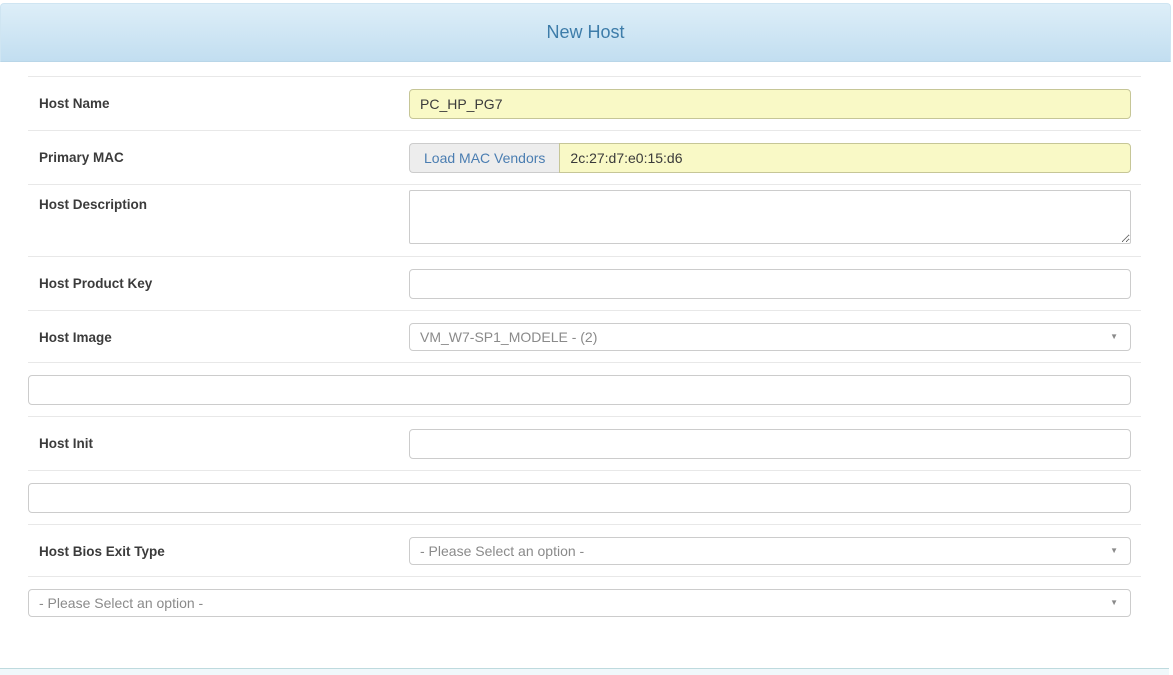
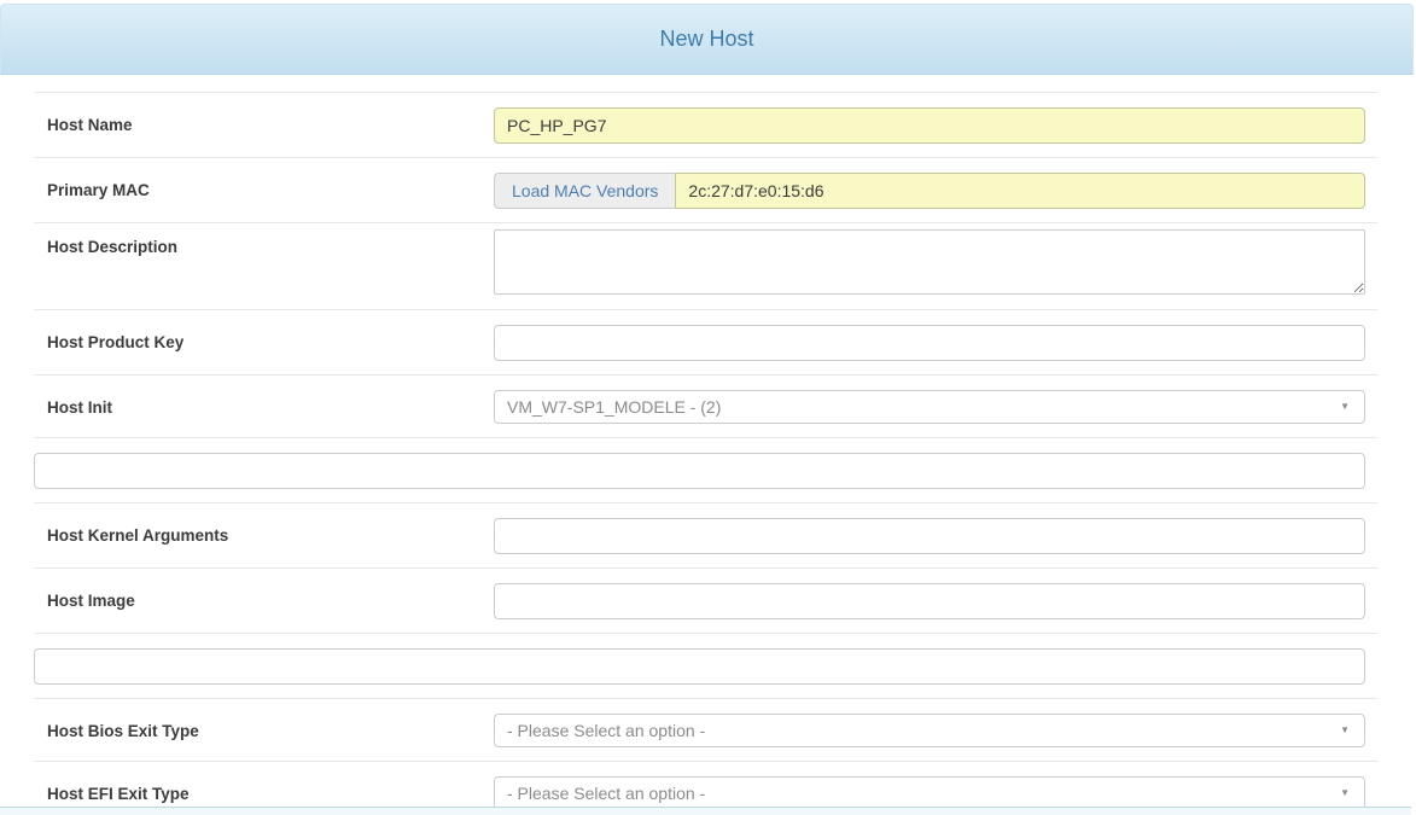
  New Host
  Host Name
  PC_HP_PG7
  Primary MAC
  Load MAC Vendors
  2c:27:d7:e0:15:d6
  Host Description
  Host Product Key
- Host Image
+ Host Init
  VM_W7-SP1_MODELE - (2)
  ▼
+ Host Kernel Arguments
- Host Init
+ Host Image
  Host Bios Exit Type
  - Please Select an option -
  ▼
+ Host EFI Exit Type
  - Please Select an option -
  ▼
